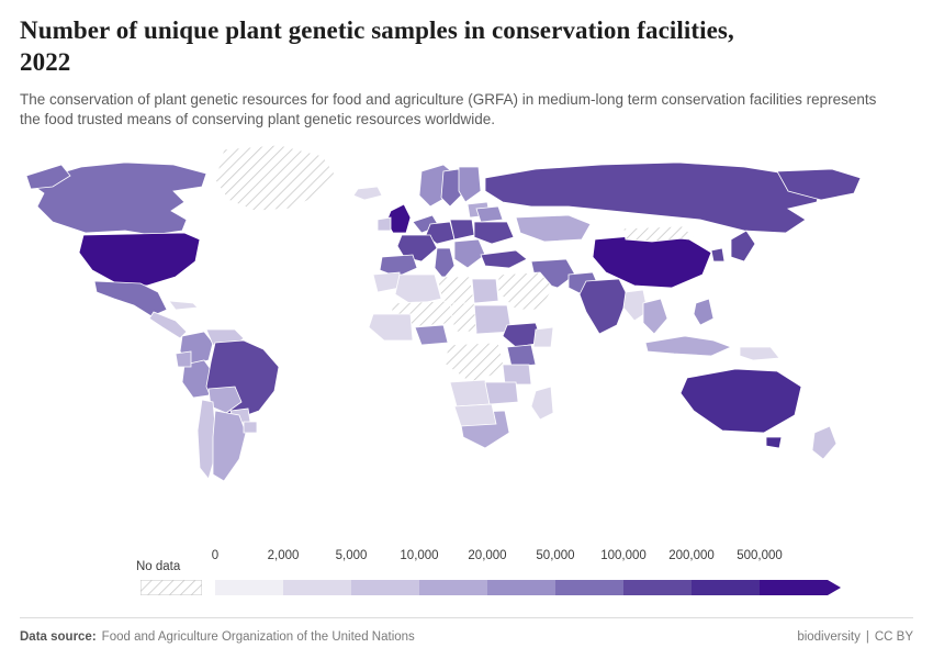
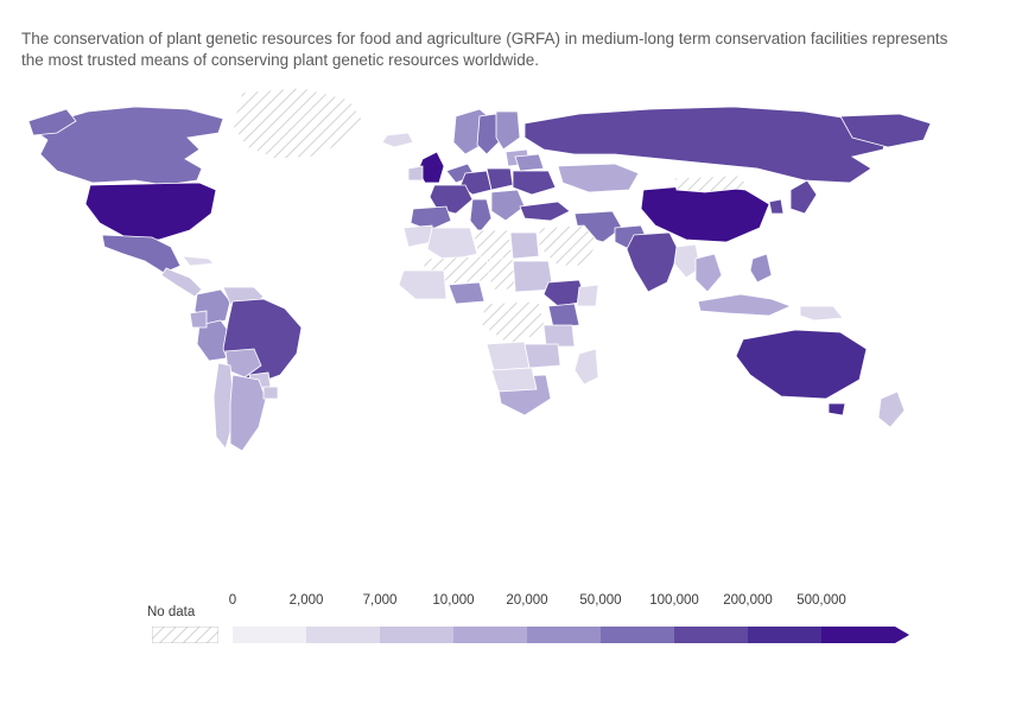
- Number of unique plant genetic samples in conservation facilities, 2022
- The conservation of plant genetic resources for food and agriculture (GRFA) in medium-long term conservation facilities represents the food trusted means of conserving plant genetic resources worldwide.
+ The conservation of plant genetic resources for food and agriculture (GRFA) in medium-long term conservation facilities represents the most trusted means of conserving plant genetic resources worldwide.
  No data
  0
  2,000
- 5,000
+ 7,000
  10,000
  20,000
  50,000
  100,000
  200,000
  500,000
- Data source:
- Food and Agriculture Organization of the United Nations
- biodiversity
- |
- CC BY
